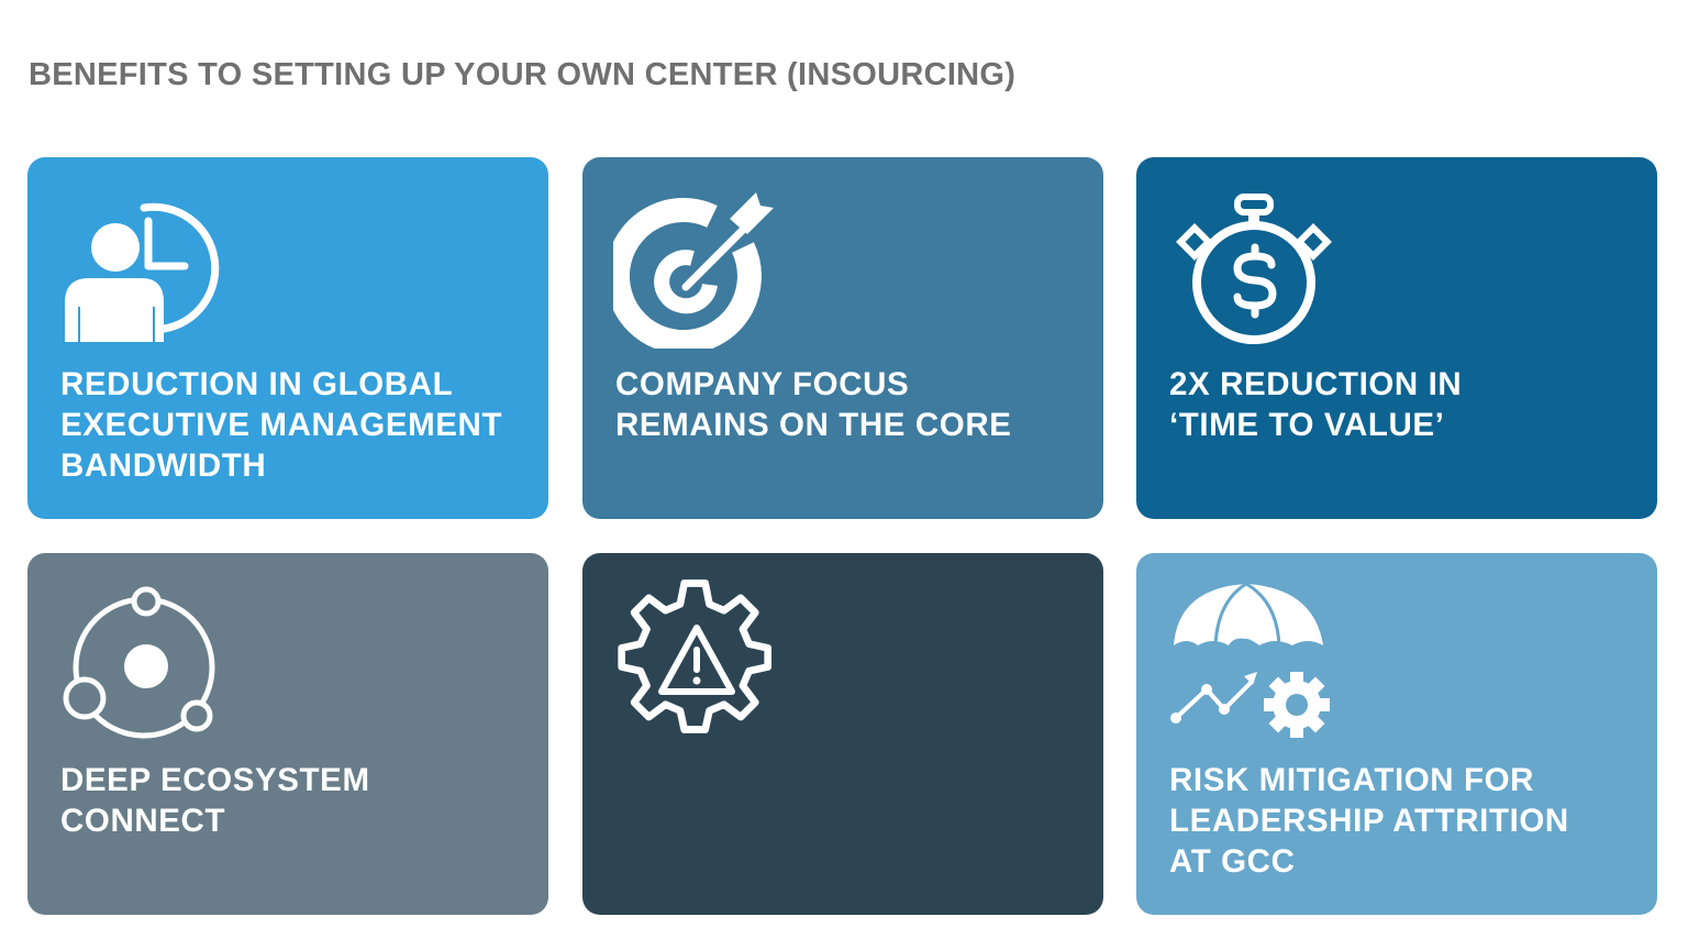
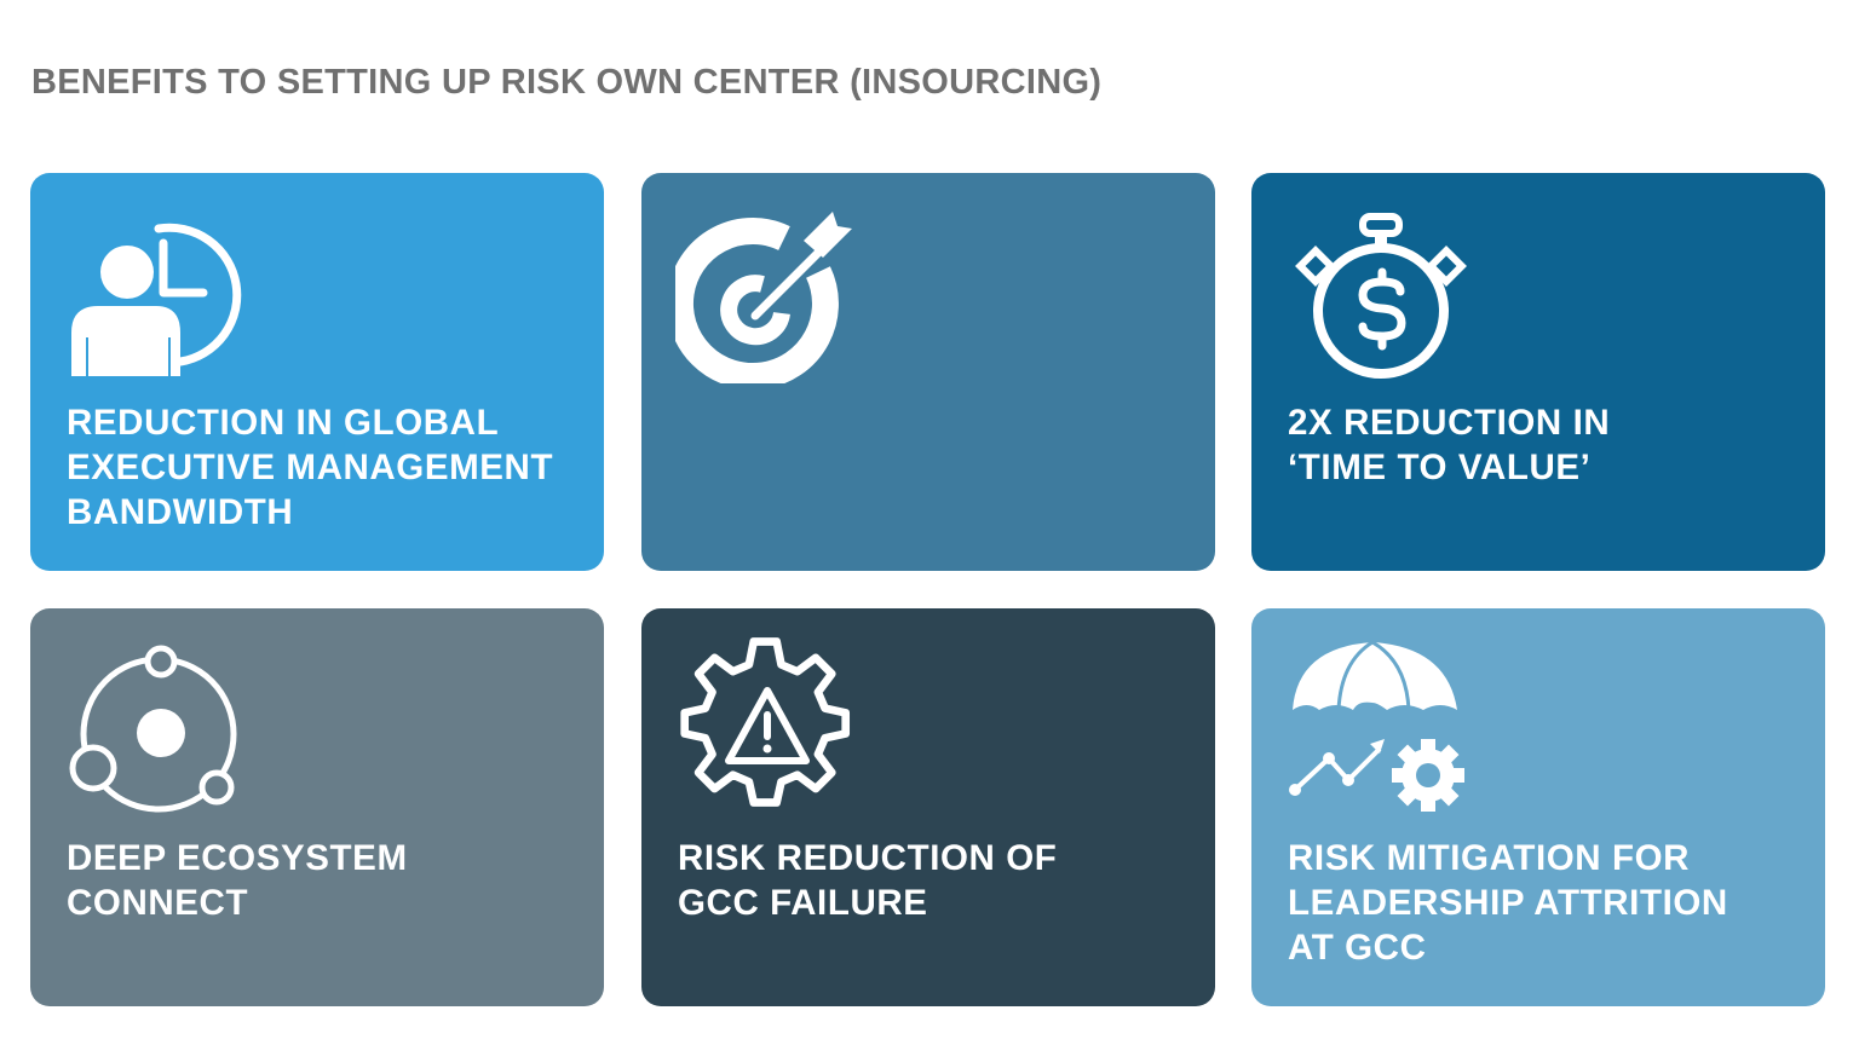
- BENEFITS TO SETTING UP YOUR OWN CENTER (INSOURCING)
+ BENEFITS TO SETTING UP RISK OWN CENTER (INSOURCING)
  REDUCTION IN GLOBAL
  EXECUTIVE MANAGEMENT
  BANDWIDTH
- COMPANY FOCUS
- REMAINS ON THE CORE
  2X REDUCTION IN
  ‘TIME TO VALUE’
  DEEP ECOSYSTEM
  CONNECT
+ RISK REDUCTION OF
+ GCC FAILURE
  RISK MITIGATION FOR
  LEADERSHIP ATTRITION
  AT GCC
